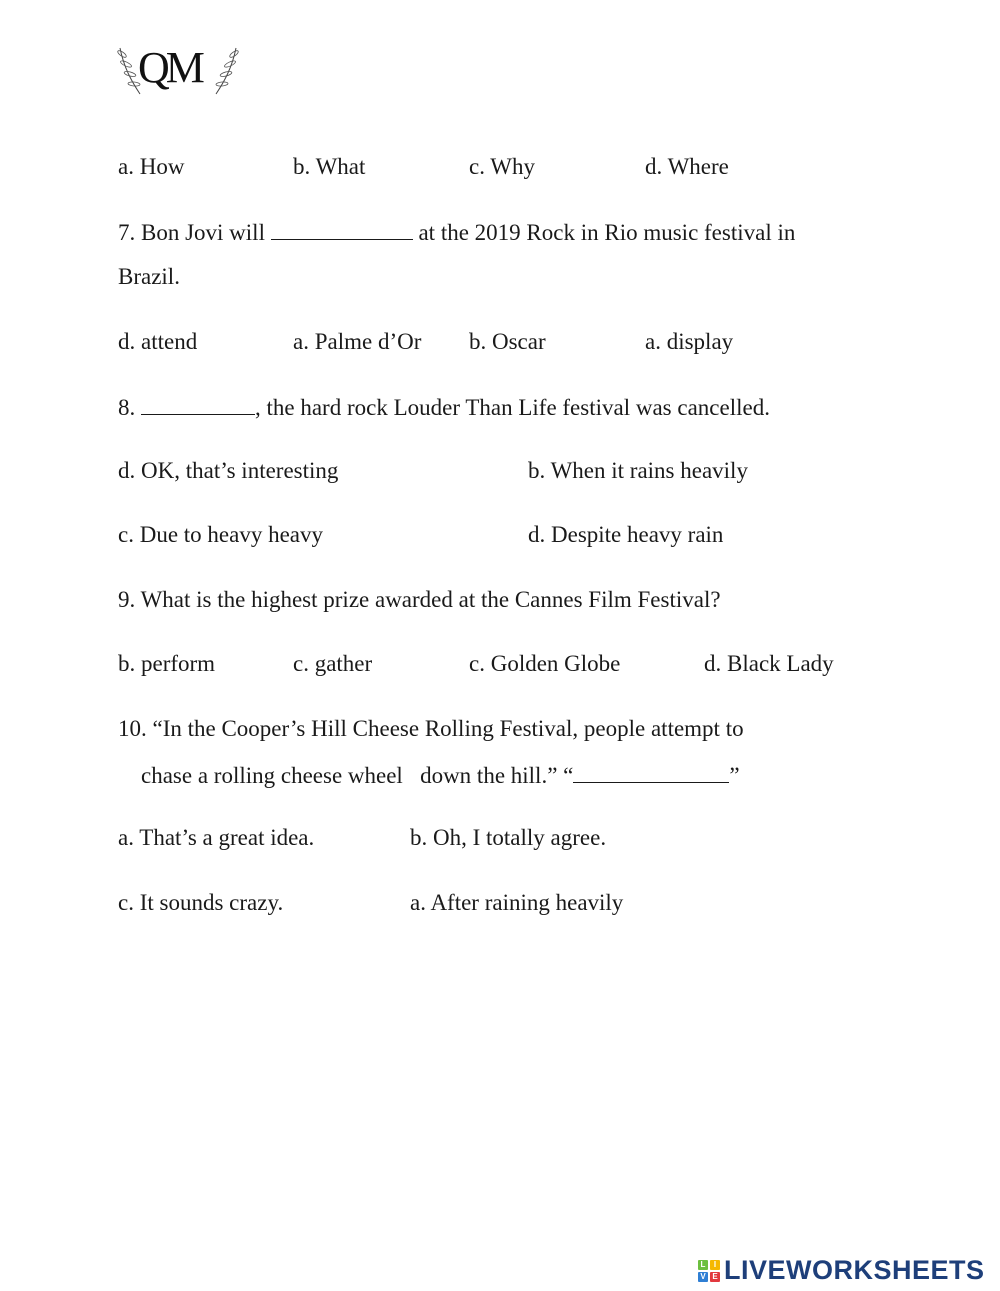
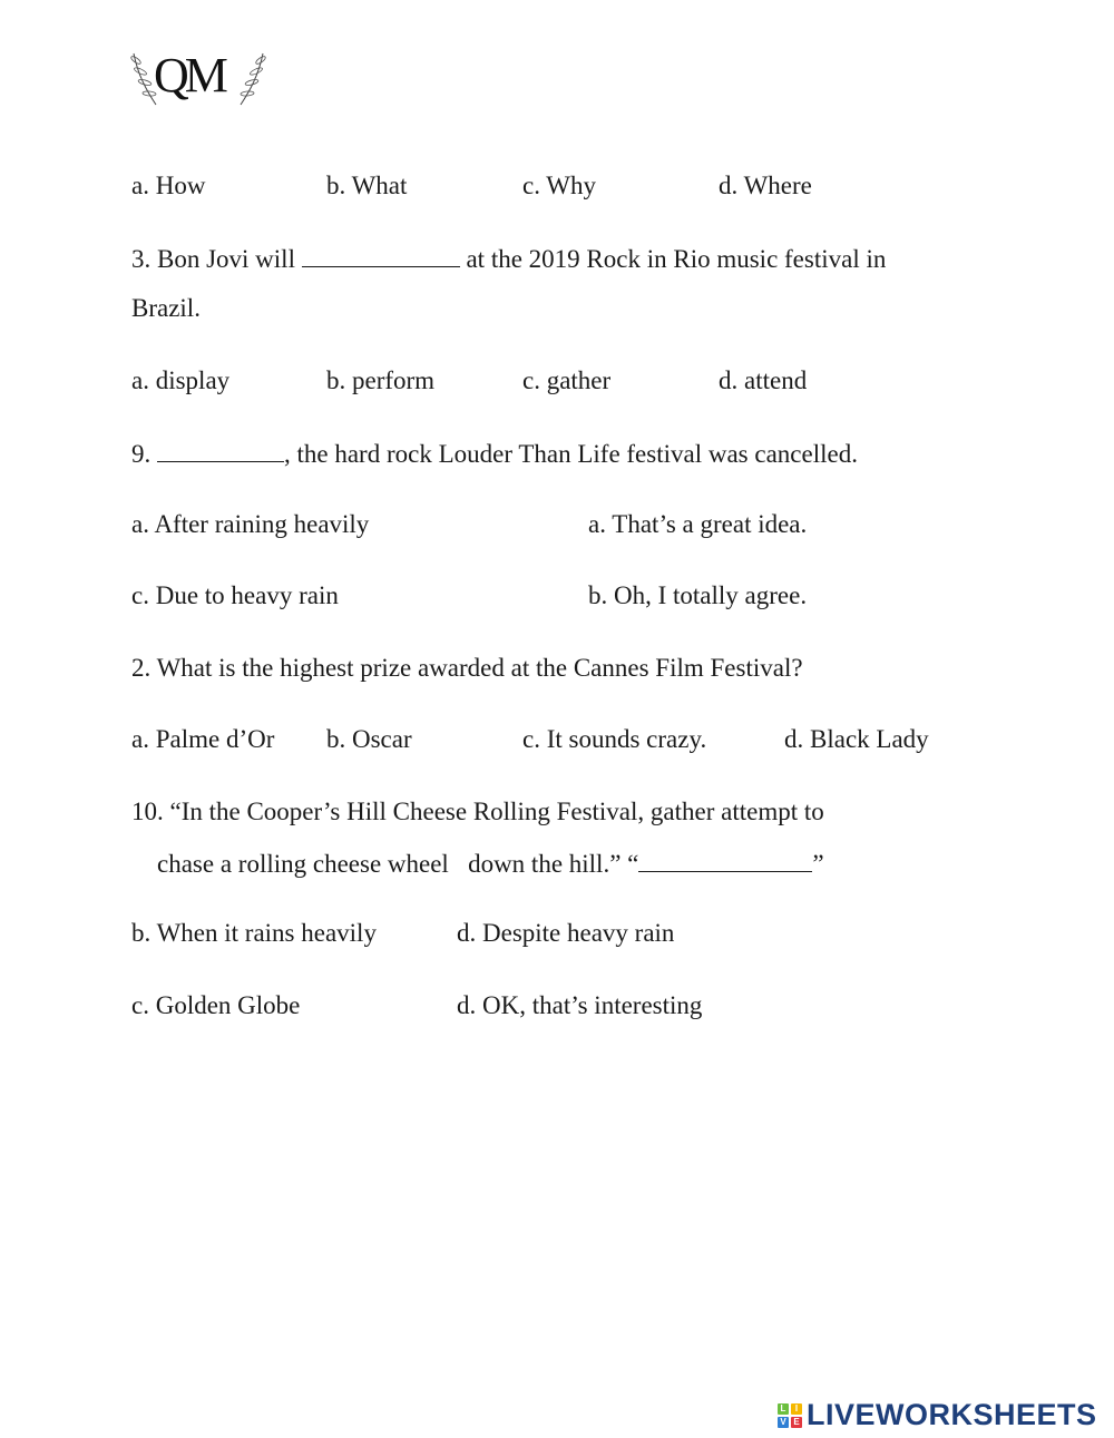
  QM
  a. How
  b. What
  c. Why
  d. Where
- 7. Bon Jovi will at the 2019 Rock in Rio music festival in
+ 3. Bon Jovi will at the 2019 Rock in Rio music festival in
  Brazil.
- d. attend
+ a. display
- a. Palme d’Or
+ b. perform
- b. Oscar
+ c. gather
- a. display
+ d. attend
- 8. , the hard rock Louder Than Life festival was cancelled.
+ 9. , the hard rock Louder Than Life festival was cancelled.
- d. OK, that’s interesting
+ a. After raining heavily
- b. When it rains heavily
+ a. That’s a great idea.
- c. Due to heavy heavy
+ c. Due to heavy rain
- d. Despite heavy rain
+ b. Oh, I totally agree.
- 9. What is the highest prize awarded at the Cannes Film Festival?
+ 2. What is the highest prize awarded at the Cannes Film Festival?
- b. perform
+ a. Palme d’Or
- c. gather
+ b. Oscar
- c. Golden Globe
+ c. It sounds crazy.
  d. Black Lady
- 10. “In the Cooper’s Hill Cheese Rolling Festival, people attempt to
+ 10. “In the Cooper’s Hill Cheese Rolling Festival, gather attempt to
  chase a rolling cheese wheel down the hill.” “ ”
- a. That’s a great idea.
+ b. When it rains heavily
- b. Oh, I totally agree.
+ d. Despite heavy rain
- c. It sounds crazy.
+ c. Golden Globe
- a. After raining heavily
+ d. OK, that’s interesting
  L
  I
  V
  E
  LIVEWORKSHEETS
